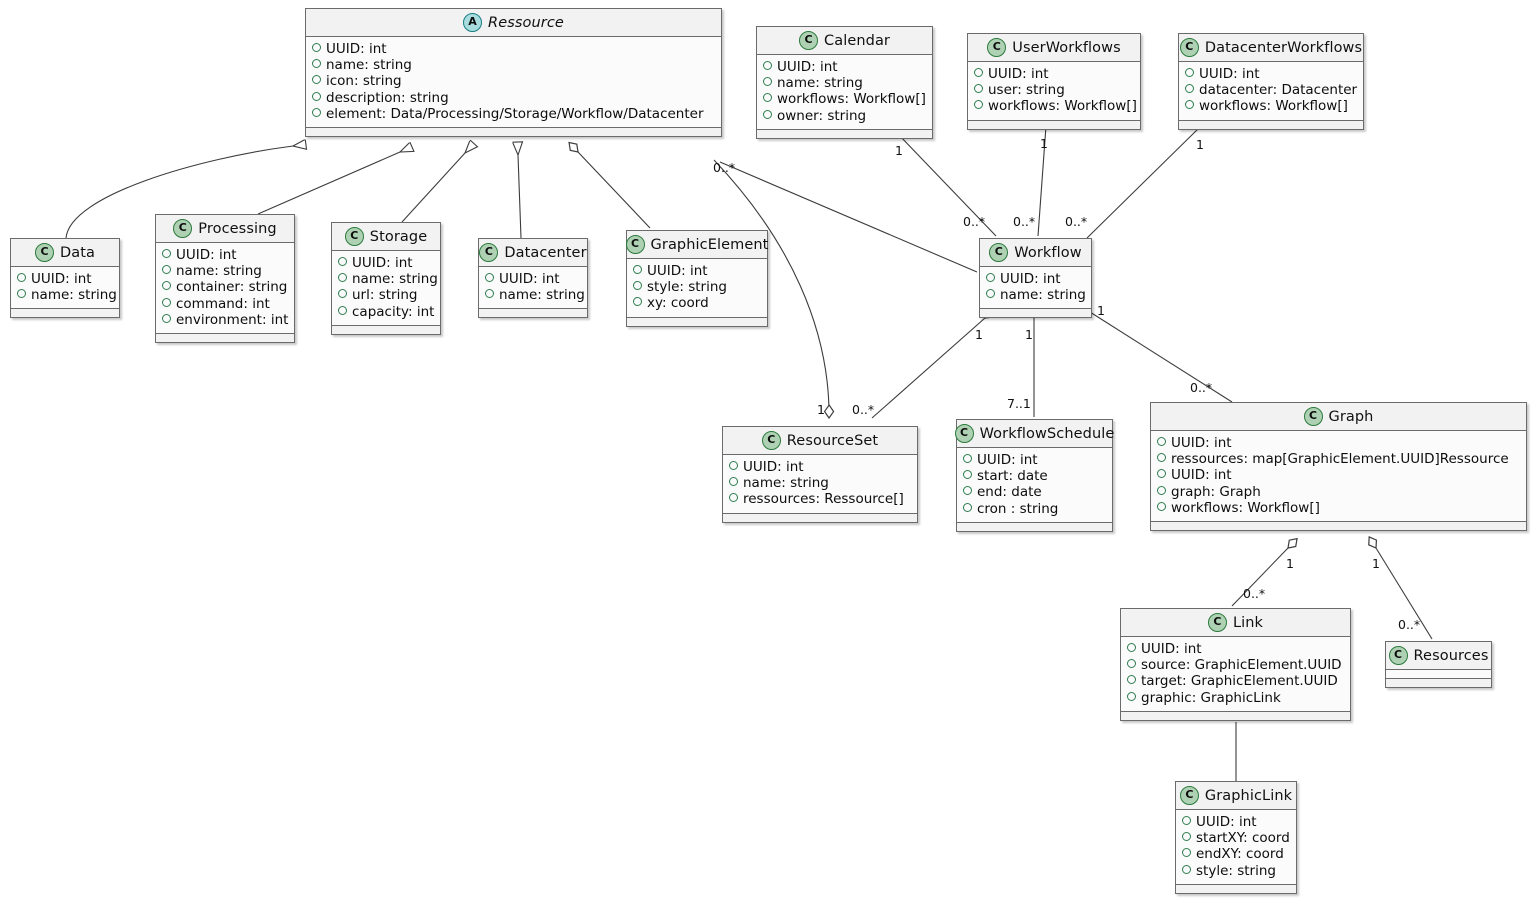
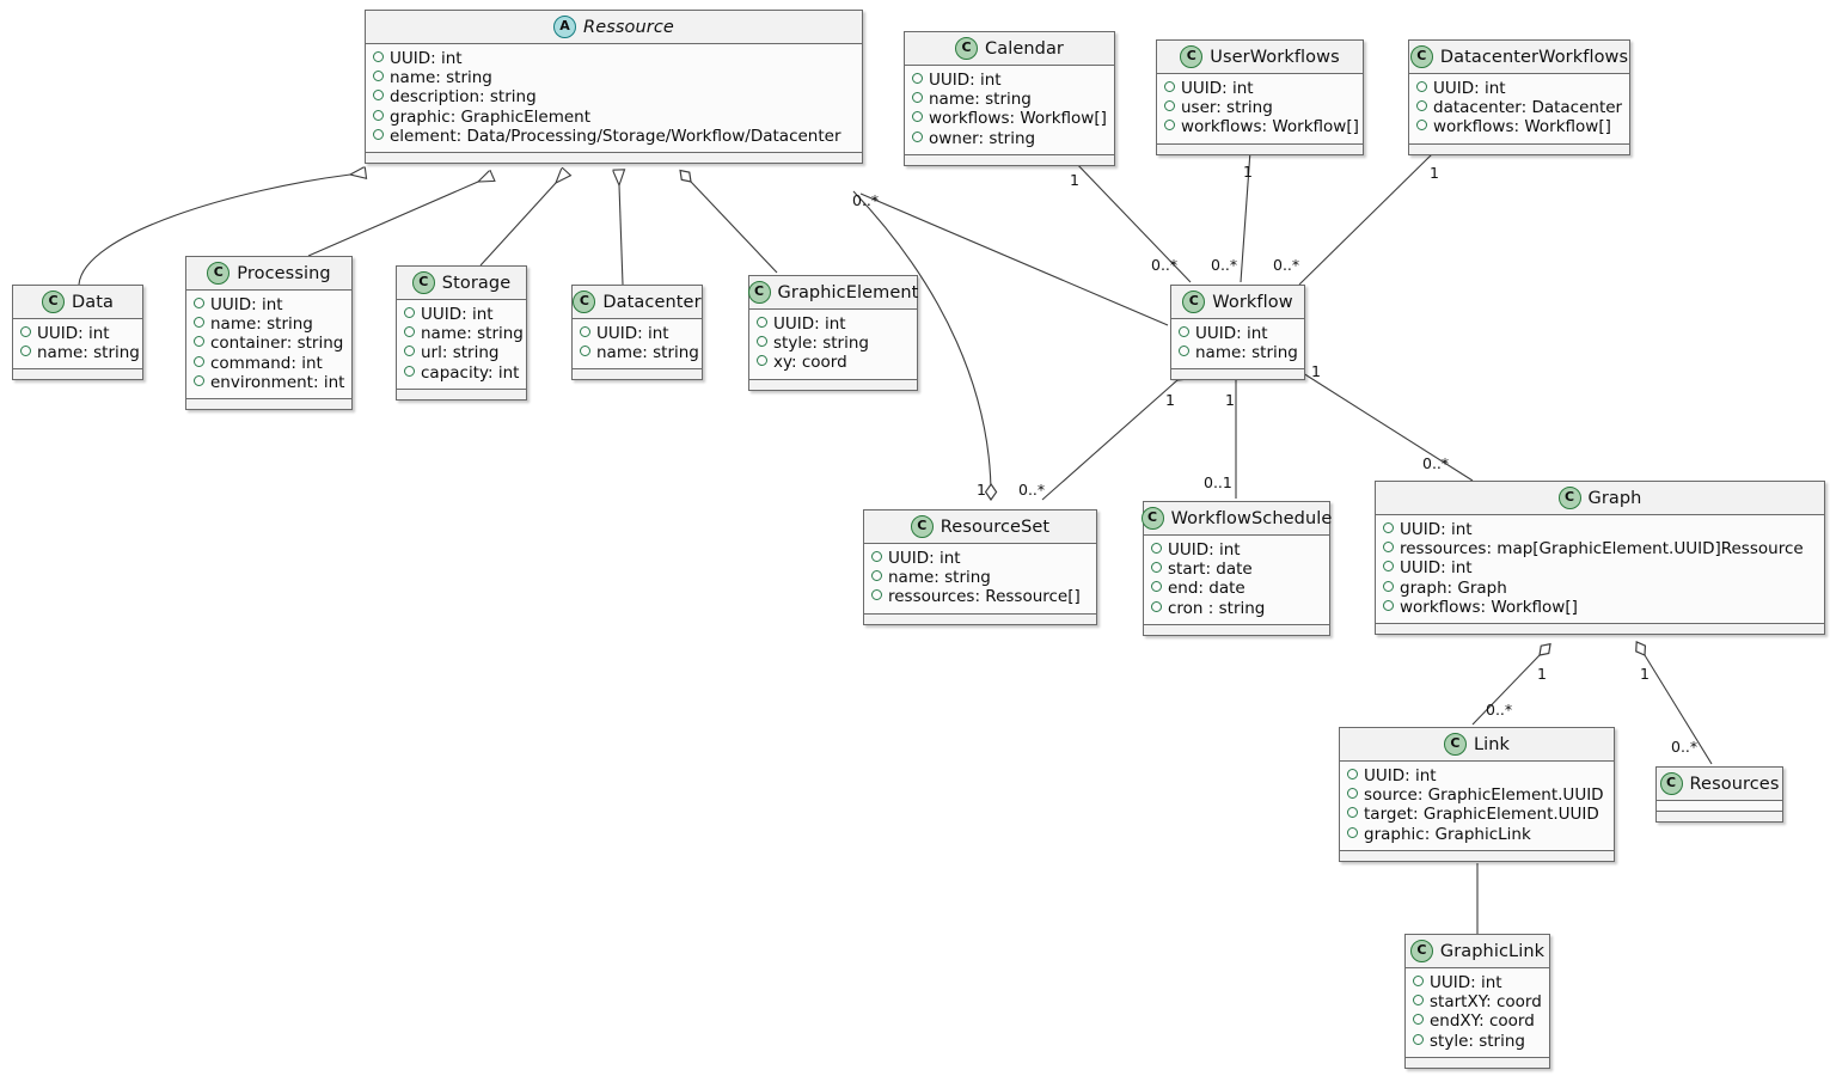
  A
  Ressource
  UUID: int
  name: string
- icon: string
  description: string
+ graphic: GraphicElement
  element: Data/Processing/Storage/Workflow/Datacenter
  C
  Calendar
  UUID: int
  name: string
  workflows: Workflow[]
  owner: string
  C
  UserWorkflows
  UUID: int
  user: string
  workflows: Workflow[]
  C
  DatacenterWorkflows
  UUID: int
  datacenter: Datacenter
  workflows: Workflow[]
  C
  Data
  UUID: int
  name: string
  C
  Processing
  UUID: int
  name: string
  container: string
  command: int
  environment: int
  C
  Storage
  UUID: int
  name: string
  url: string
  capacity: int
  C
  Datacenter
  UUID: int
  name: string
  C
  GraphicElement
  UUID: int
  style: string
  xy: coord
  C
  Workflow
  UUID: int
  name: string
  C
  ResourceSet
  UUID: int
  name: string
  ressources: Ressource[]
  C
  WorkflowSchedule
  UUID: int
  start: date
  end: date
  cron : string
  C
  Graph
  UUID: int
  ressources: map[GraphicElement.UUID]Ressource
  UUID: int
  graph: Graph
  workflows: Workflow[]
  C
  Link
  UUID: int
  source: GraphicElement.UUID
  target: GraphicElement.UUID
  graphic: GraphicLink
  C
  Resources
  C
  GraphicLink
  UUID: int
  startXY: coord
  endXY: coord
  style: string
  0..*
  1
  1
  1
  0..*
  0..*
  0..*
  1
  1
  1
  1
  0..*
- 7..1
+ 0..1
  0..*
  1
  0..*
  1
  0..*
